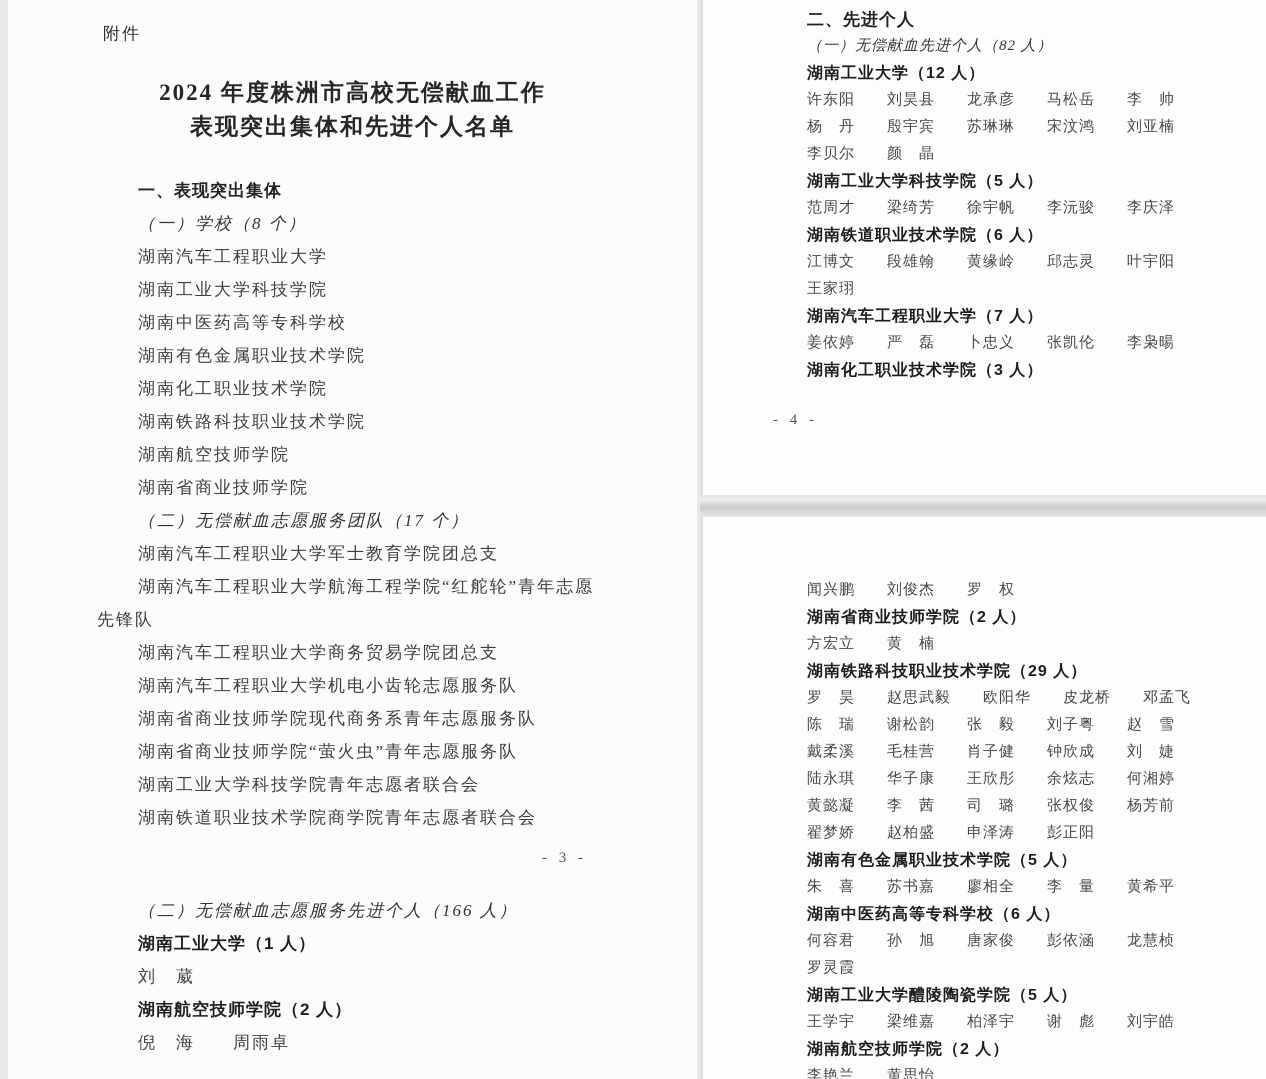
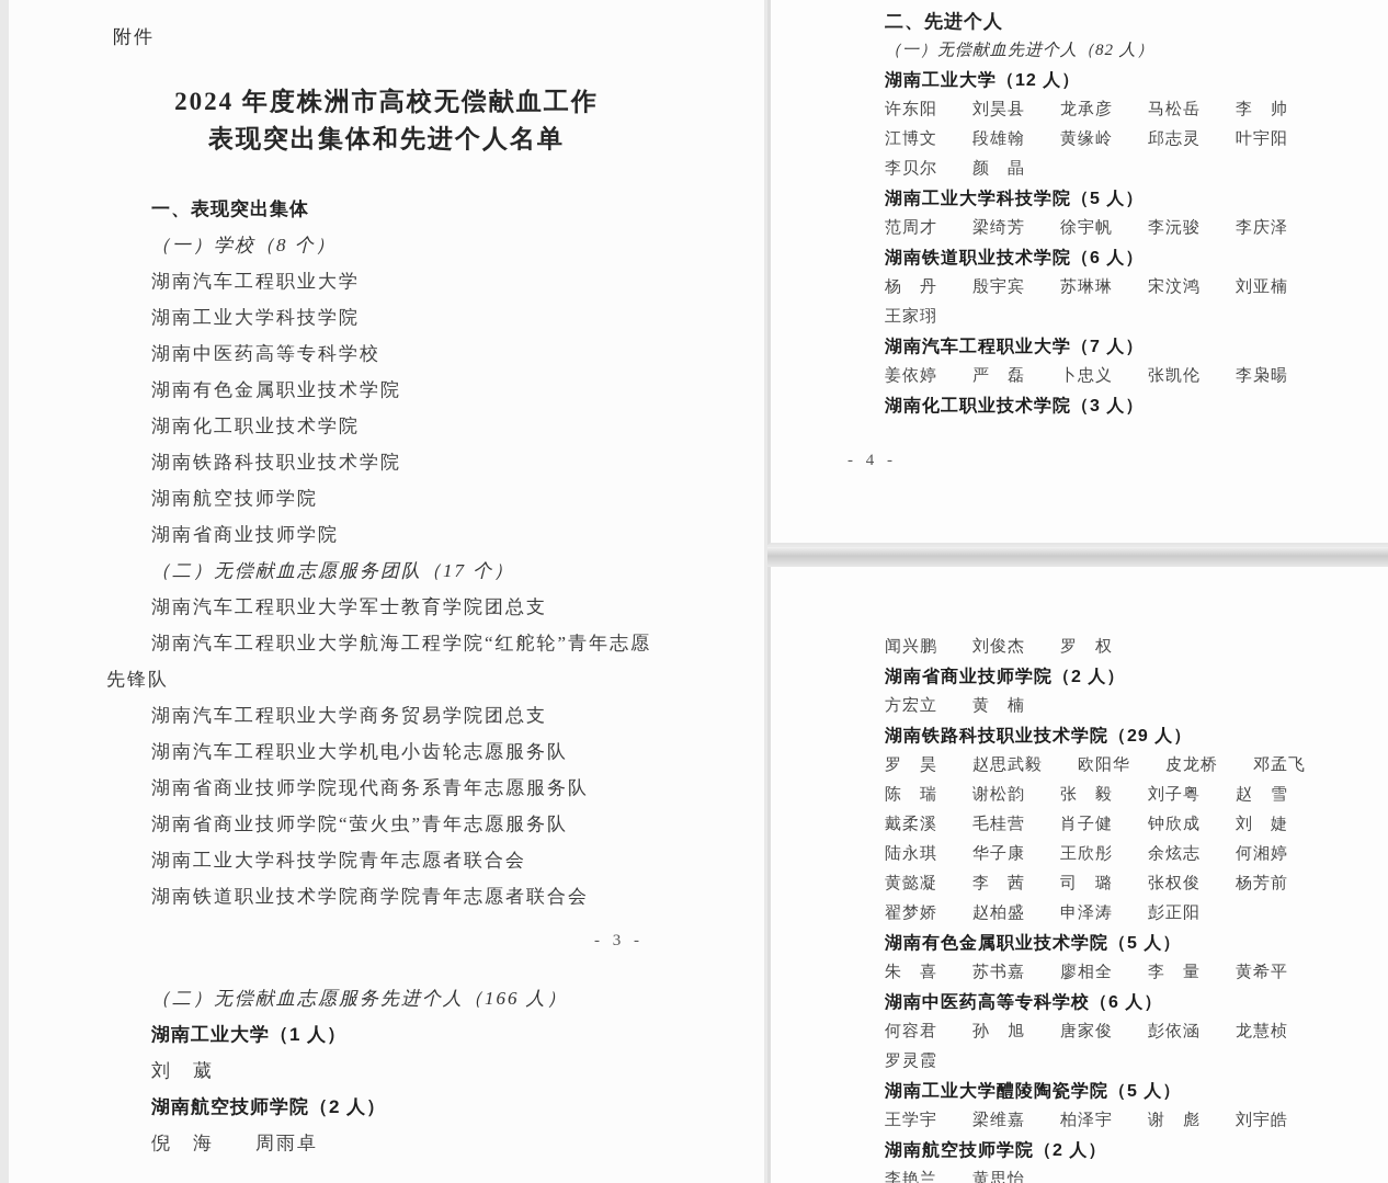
  附件
  2024 年度株洲市高校无偿献血工作
  表现突出集体和先进个人名单
  一、表现突出集体
  （一）学校（8 个）
  湖南汽车工程职业大学
  湖南工业大学科技学院
  湖南中医药高等专科学校
  湖南有色金属职业技术学院
  湖南化工职业技术学院
  湖南铁路科技职业技术学院
  湖南航空技师学院
  湖南省商业技师学院
  （二）无偿献血志愿服务团队（17 个）
  湖南汽车工程职业大学军士教育学院团总支
  湖南汽车工程职业大学航海工程学院“红舵轮”青年志愿先锋队
  湖南汽车工程职业大学商务贸易学院团总支
  湖南汽车工程职业大学机电小齿轮志愿服务队
  湖南省商业技师学院现代商务系青年志愿服务队
  湖南省商业技师学院“萤火虫”青年志愿服务队
  湖南工业大学科技学院青年志愿者联合会
  湖南铁道职业技术学院商学院青年志愿者联合会
  - 3 -
  （二）无偿献血志愿服务先进个人（166 人）
  湖南工业大学（1 人）
  刘 葳
  湖南航空技师学院（2 人）
  倪 海 周雨卓
  二、先进个人
  （一）无偿献血先进个人（82 人）
  湖南工业大学（12 人）
  许东阳 刘昊县 龙承彦 马松岳 李 帅
- 杨 丹 殷宇宾 苏琳琳 宋汶鸿 刘亚楠
+ 江博文 段雄翰 黄缘岭 邱志灵 叶宇阳
  李贝尔 颜 晶
  湖南工业大学科技学院（5 人）
  范周才 梁绮芳 徐宇帆 李沅骏 李庆泽
  湖南铁道职业技术学院（6 人）
- 江博文 段雄翰 黄缘岭 邱志灵 叶宇阳
+ 杨 丹 殷宇宾 苏琳琳 宋汶鸿 刘亚楠
  王家珝
  湖南汽车工程职业大学（7 人）
  姜依婷 严 磊 卜忠义 张凯伦 李枭暘
  湖南化工职业技术学院（3 人）
  - 4 -
  闻兴鹏 刘俊杰 罗 权
  湖南省商业技师学院（2 人）
  方宏立 黄 楠
  湖南铁路科技职业技术学院（29 人）
  罗 昊 赵思武毅 欧阳华 皮龙桥 邓孟飞
  陈 瑞 谢松韵 张 毅 刘子粤 赵 雪
  戴柔溪 毛桂营 肖子健 钟欣成 刘 婕
  陆永琪 华子康 王欣彤 余炫志 何湘婷
  黄懿凝 李 茜 司 璐 张权俊 杨芳前
  翟梦娇 赵柏盛 申泽涛 彭正阳
  湖南有色金属职业技术学院（5 人）
  朱 喜 苏书嘉 廖相全 李 量 黄希平
  湖南中医药高等专科学校（6 人）
  何容君 孙 旭 唐家俊 彭依涵 龙慧桢
  罗灵霞
  湖南工业大学醴陵陶瓷学院（5 人）
  王学宇 梁维嘉 柏泽宇 谢 彪 刘宇皓
  湖南航空技师学院（2 人）
  李艳兰 黄思怡
